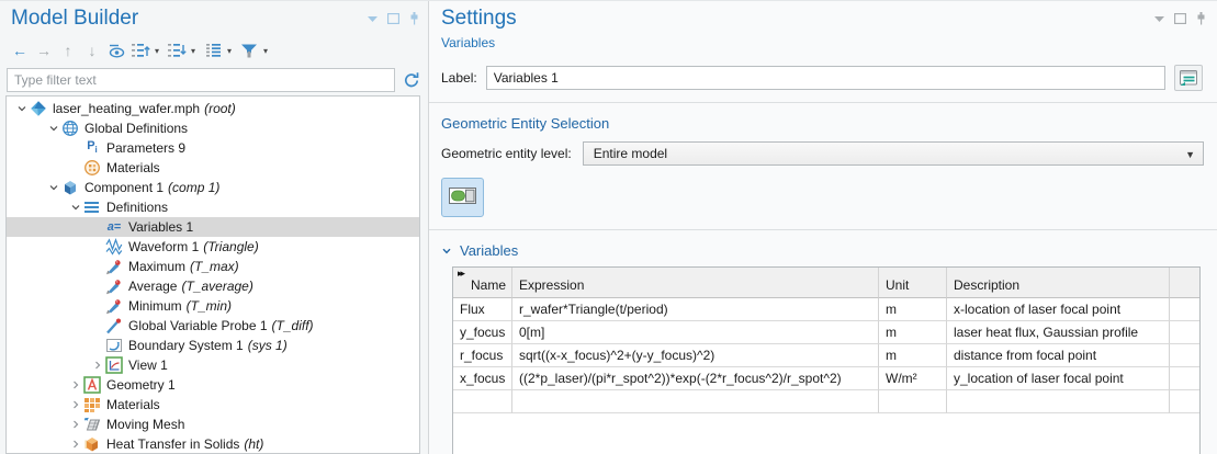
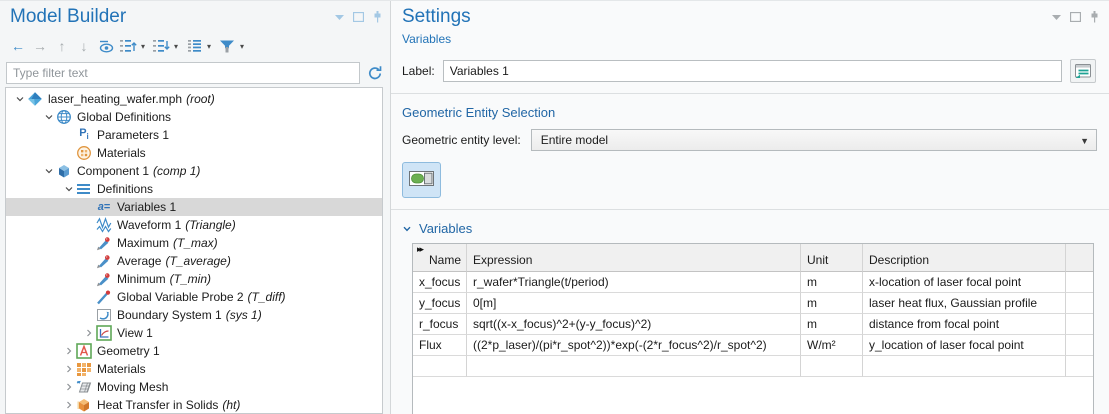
  Model Builder
  ←
  →
  ↑
  ↓
  ▾
  ▾
  ▾
  ▾
  Type filter text
  laser_heating_wafer.mph
  (root)
  Global Definitions
  Pi
- Parameters 9
+ Parameters 1
  Materials
  Component 1
  (comp 1)
  Definitions
  a=
  Variables 1
  Waveform 1
  (Triangle)
  Maximum
  (T_max)
  Average
  (T_average)
  Minimum
  (T_min)
- Global Variable Probe 1
+ Global Variable Probe 2
  (T_diff)
  Boundary System 1
  (sys 1)
  View 1
  Geometry 1
  Materials
  Moving Mesh
  Heat Transfer in Solids
  (ht)
  Settings
  Variables
  Label:
  Variables 1
  Geometric Entity Selection
  Geometric entity level:
  Entire model
  ▼
  Variables
  ▸▸
  Name
  Expression
  Unit
  Description
- Flux
+ x_focus
  r_wafer*Triangle(t/period)
  m
  x-location of laser focal point
  y_focus
  0[m]
  m
  laser heat flux, Gaussian profile
  r_focus
  sqrt((x-x_focus)^2+(y-y_focus)^2)
  m
  distance from focal point
- x_focus
+ Flux
  ((2*p_laser)/(pi*r_spot^2))*exp(-(2*r_focus^2)/r_spot^2)
  W/m²
  y_location of laser focal point
